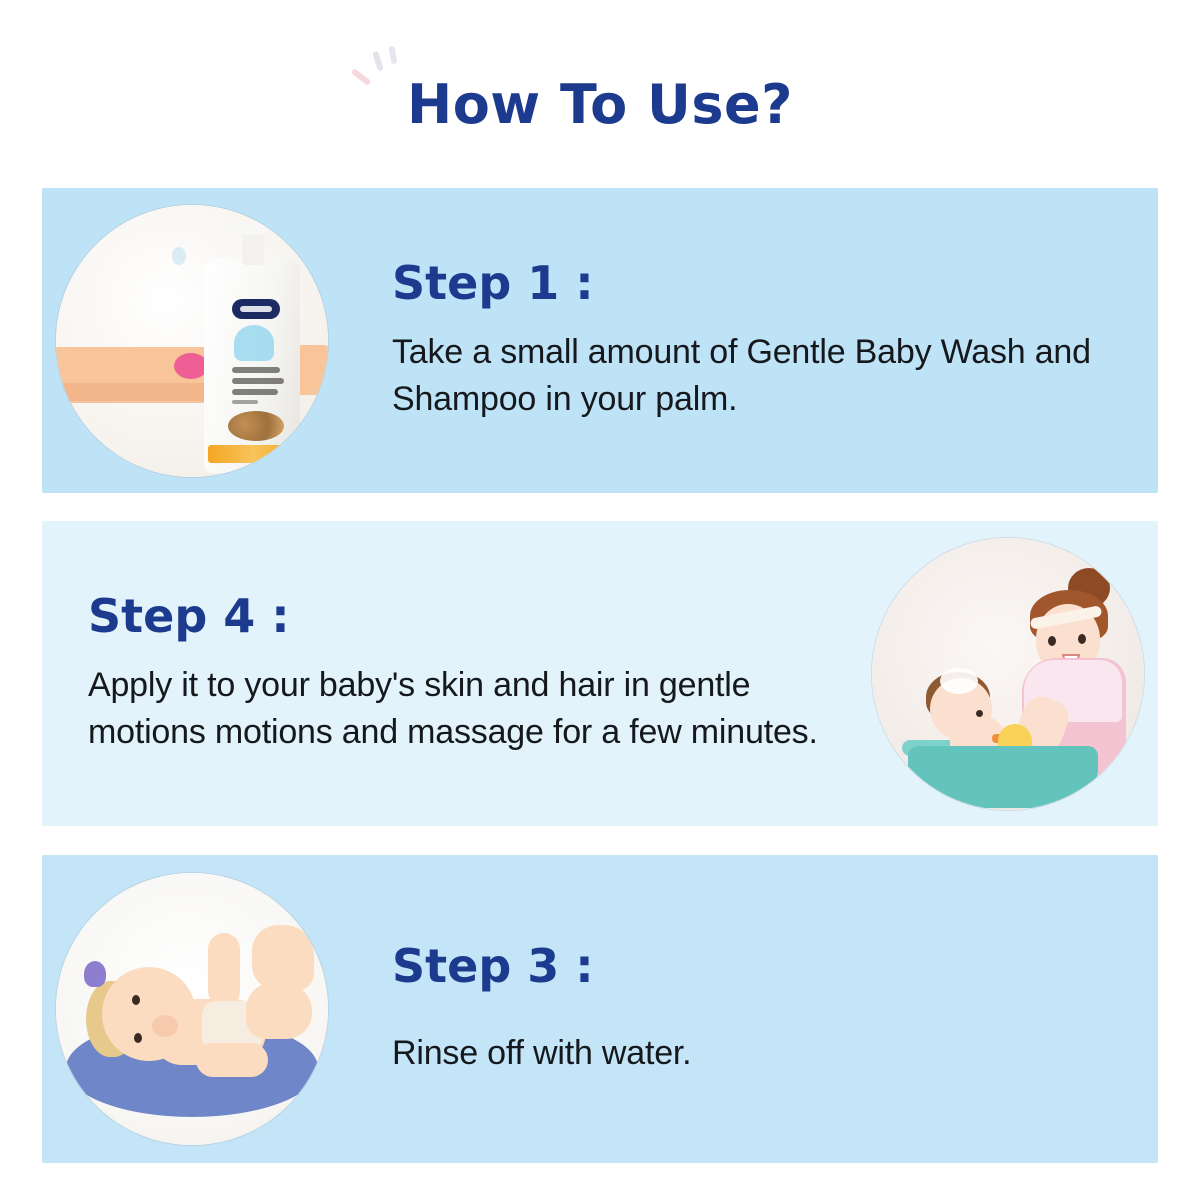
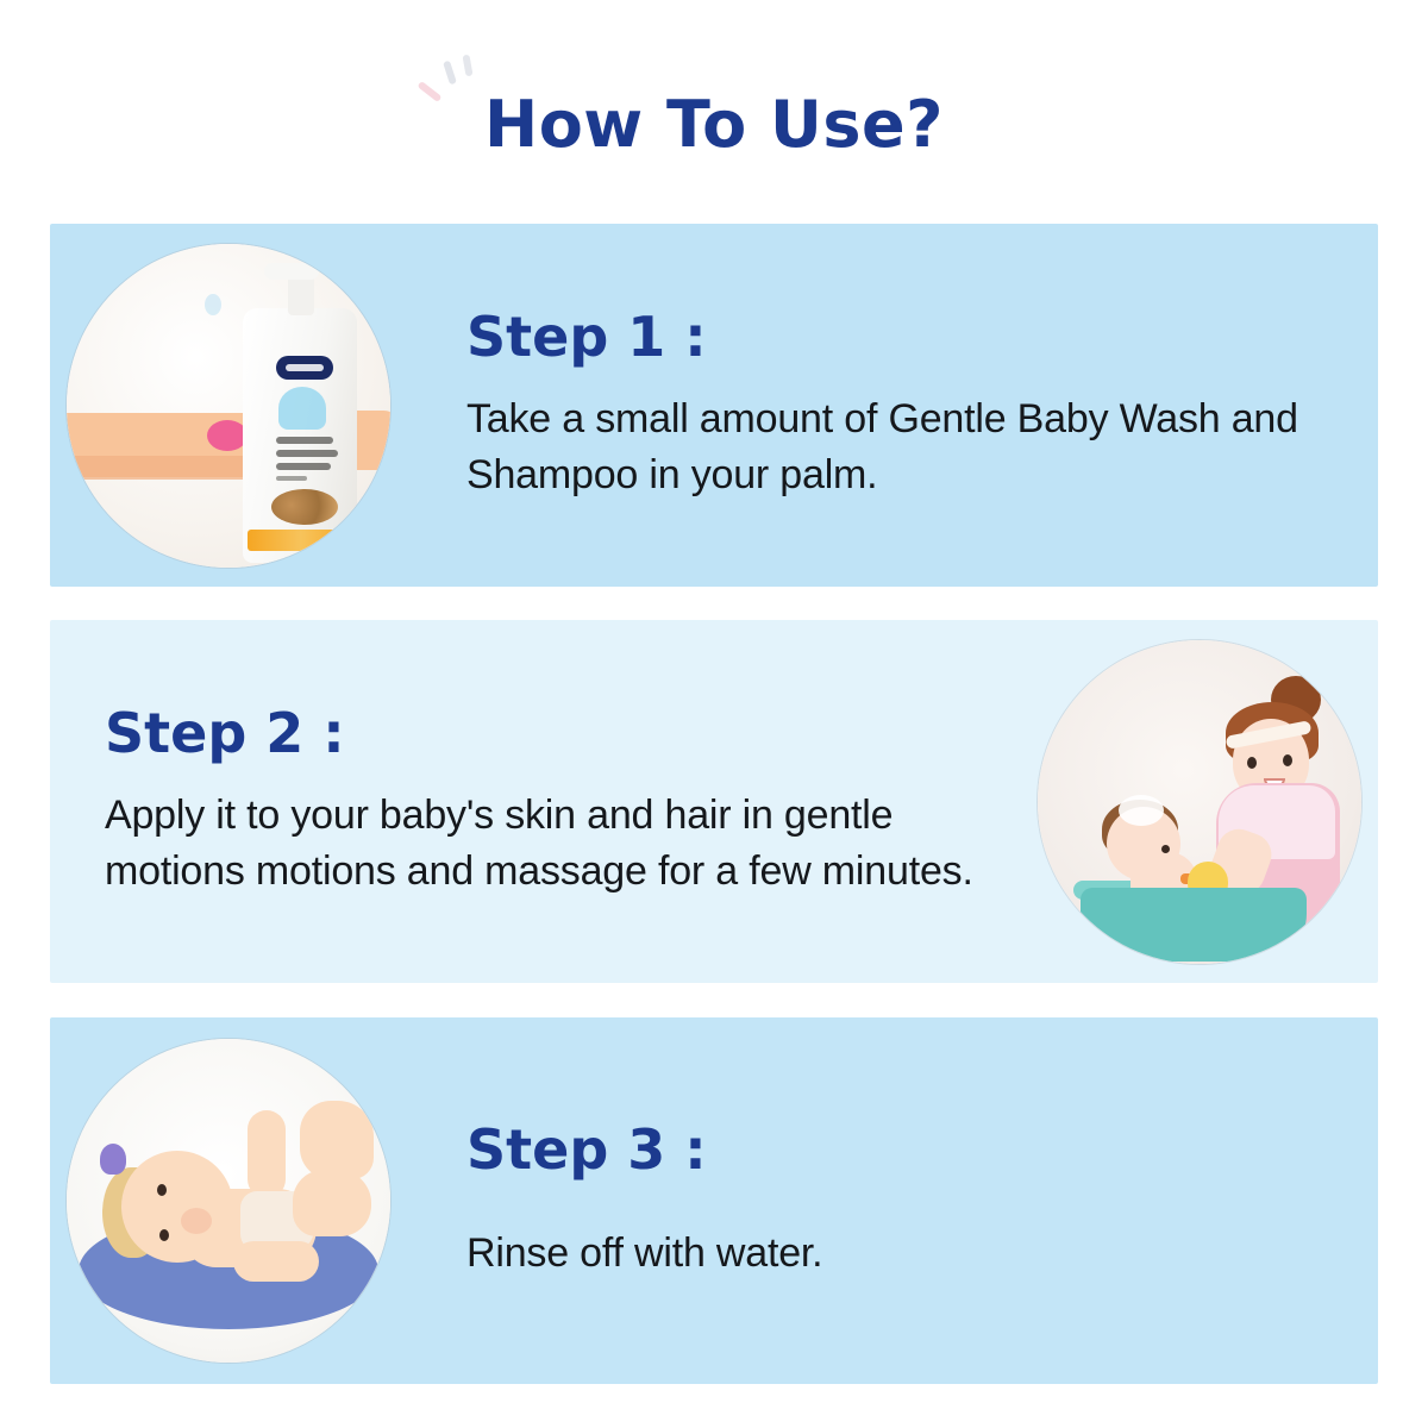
  How To Use?
  Step 1 :
  Take a small amount of Gentle Baby Wash and Shampoo in your palm.
- Step 4 :
+ Step 2 :
  Apply it to your baby's skin and hair in gentle motions motions and massage for a few minutes.
  Step 3 :
  Rinse off with water.
